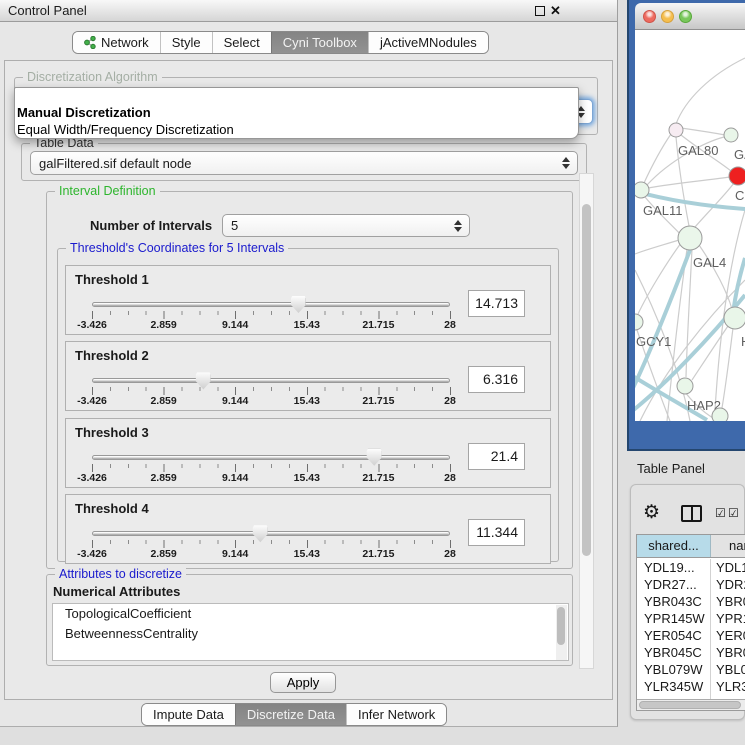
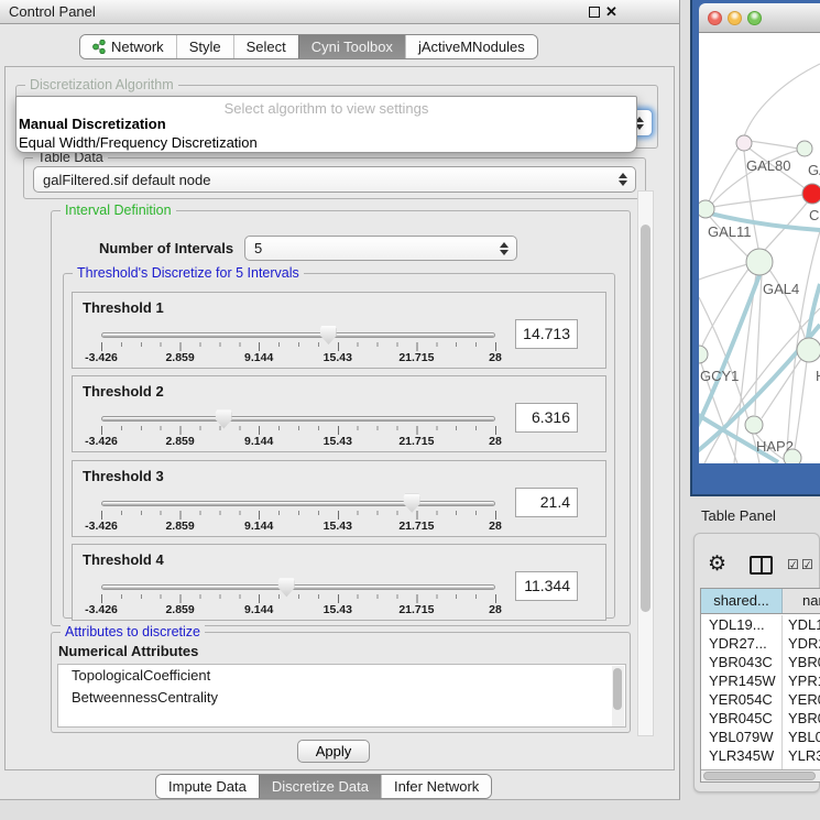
  Control Panel
  ✕
  Network
  Style
  Select
  Cyni Toolbox
  jActiveMNodules
  Discretization Algorithm
+ Select algorithm to view settings
  Manual Discretization
  Equal Width/Frequency Discretization
  Table Data
  galFiltered.sif default node
  Interval Definition
  Number of Intervals
  5
- Threshold's Coordinates for 5 Intervals
+ Threshold's Discretize for 5 Intervals
  Threshold 1
  -3.426
  2.859
  9.144
  15.43
  21.715
  28
  14.713
  Threshold 2
  -3.426
  2.859
  9.144
  15.43
  21.715
  28
  6.316
  Threshold 3
  -3.426
  2.859
  9.144
  15.43
  21.715
  28
  21.4
  Threshold 4
  -3.426
  2.859
  9.144
  15.43
  21.715
  28
  11.344
  Attributes to discretize
  Numerical Attributes
  TopologicalCoefficient
  BetweennessCentrality
  Apply
  Impute Data
  Discretize Data
  Infer Network
  GAL80
  C
  GAL11
  GAL4
  GCY1
  HAP2
  Table Panel
  ⚙
  ☑
  ☑
  shared...
  YDL19...
  YDL
  YDR27...
  YDR
  YBR043C
  YBR
  YPR145W
  YPR
  YER054C
  YER
  YBR045C
  YBR
  YBL079W
  YBL0
  YLR345W
  YLR
